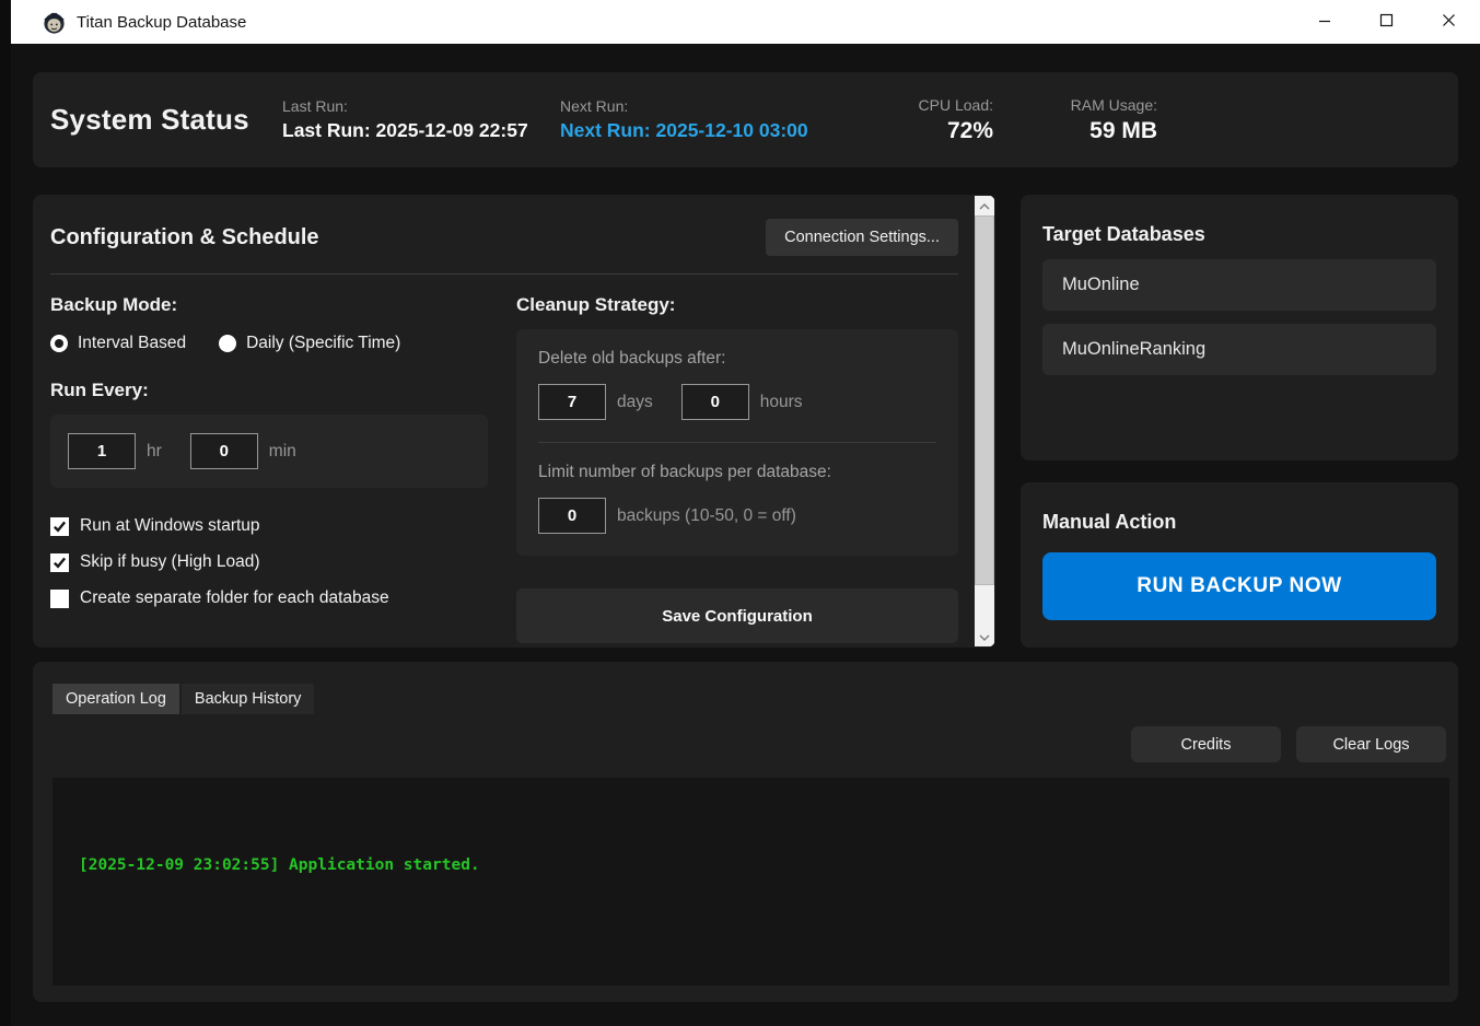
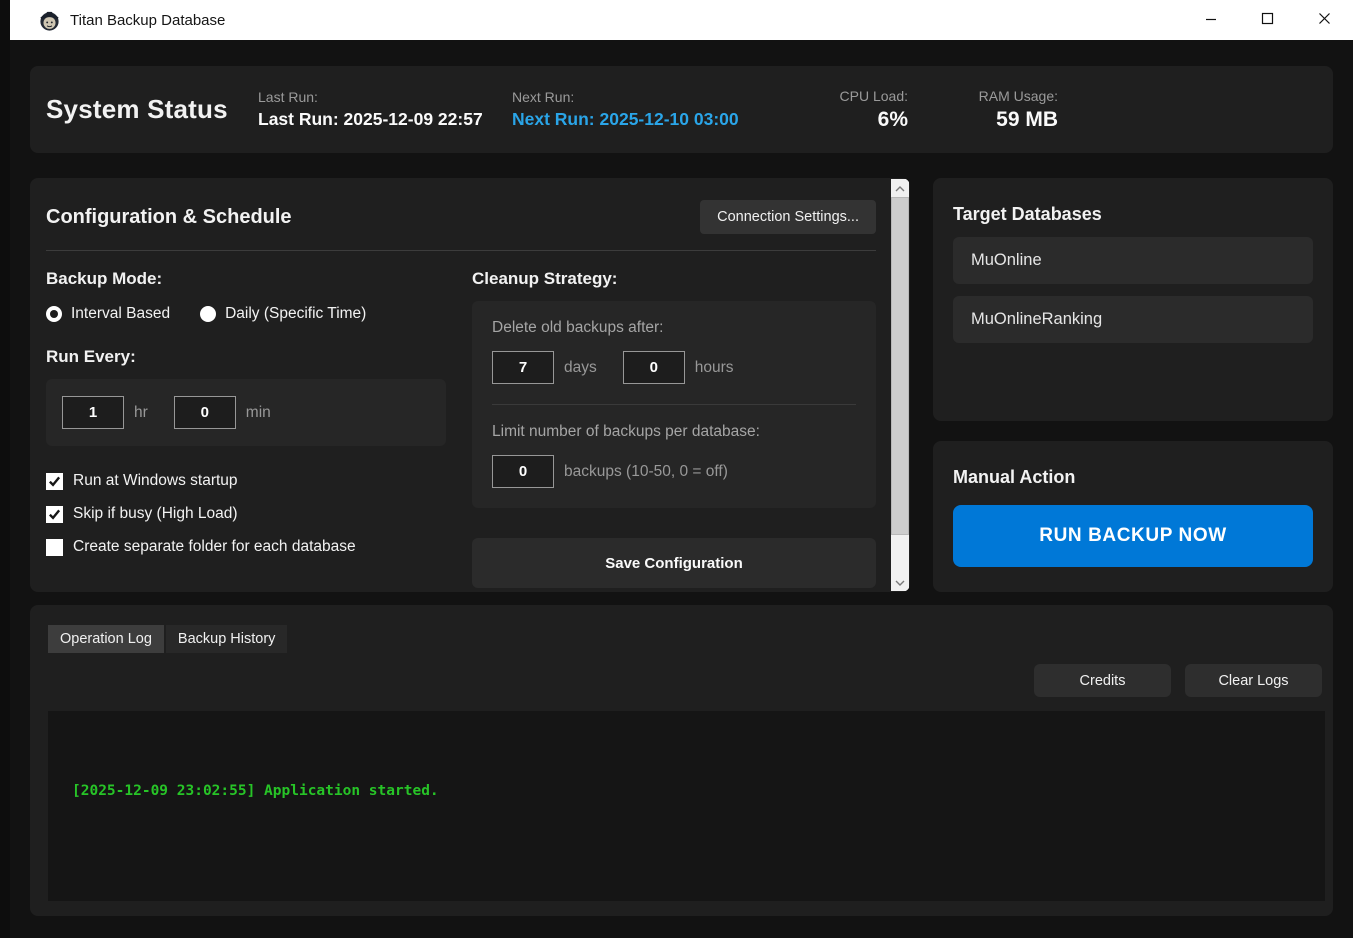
  Titan Backup Database
  System Status
  Last Run:
  Last Run: 2025-12-09 22:57
  Next Run:
  Next Run: 2025-12-10 03:00
  CPU Load:
- 72%
+ 6%
  RAM Usage:
  59 MB
  Configuration & Schedule
  Connection Settings...
  Backup Mode:
  Interval Based
  Daily (Specific Time)
  Run Every:
  1
  hr
  0
  min
  Run at Windows startup
  Skip if busy (High Load)
  Create separate folder for each database
  Cleanup Strategy:
  Delete old backups after:
  7
  days
  0
  hours
  Limit number of backups per database:
  0
  backups (10-50, 0 = off)
  Save Configuration
  Target Databases
  MuOnline
  MuOnlineRanking
  Manual Action
  RUN BACKUP NOW
  Operation Log
  Backup History
  Credits
  Clear Logs
  [2025-12-09 23:02:55] Application started.
